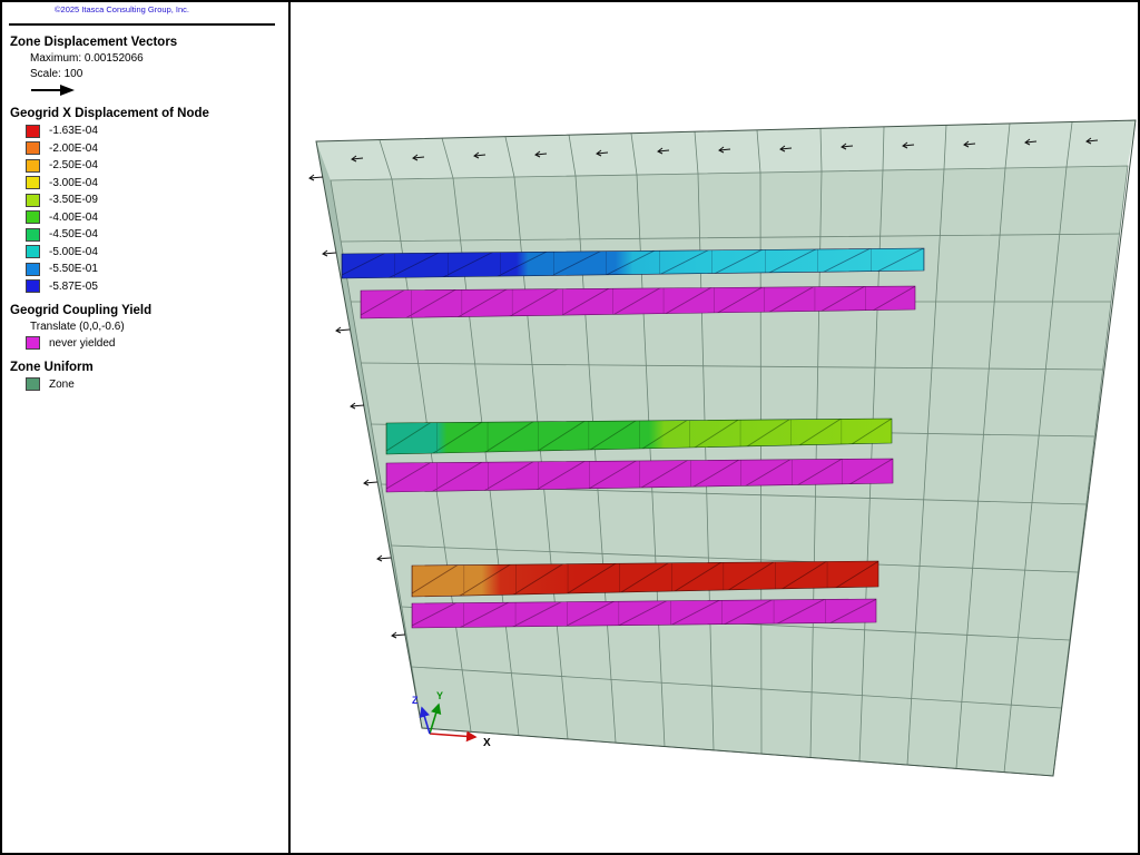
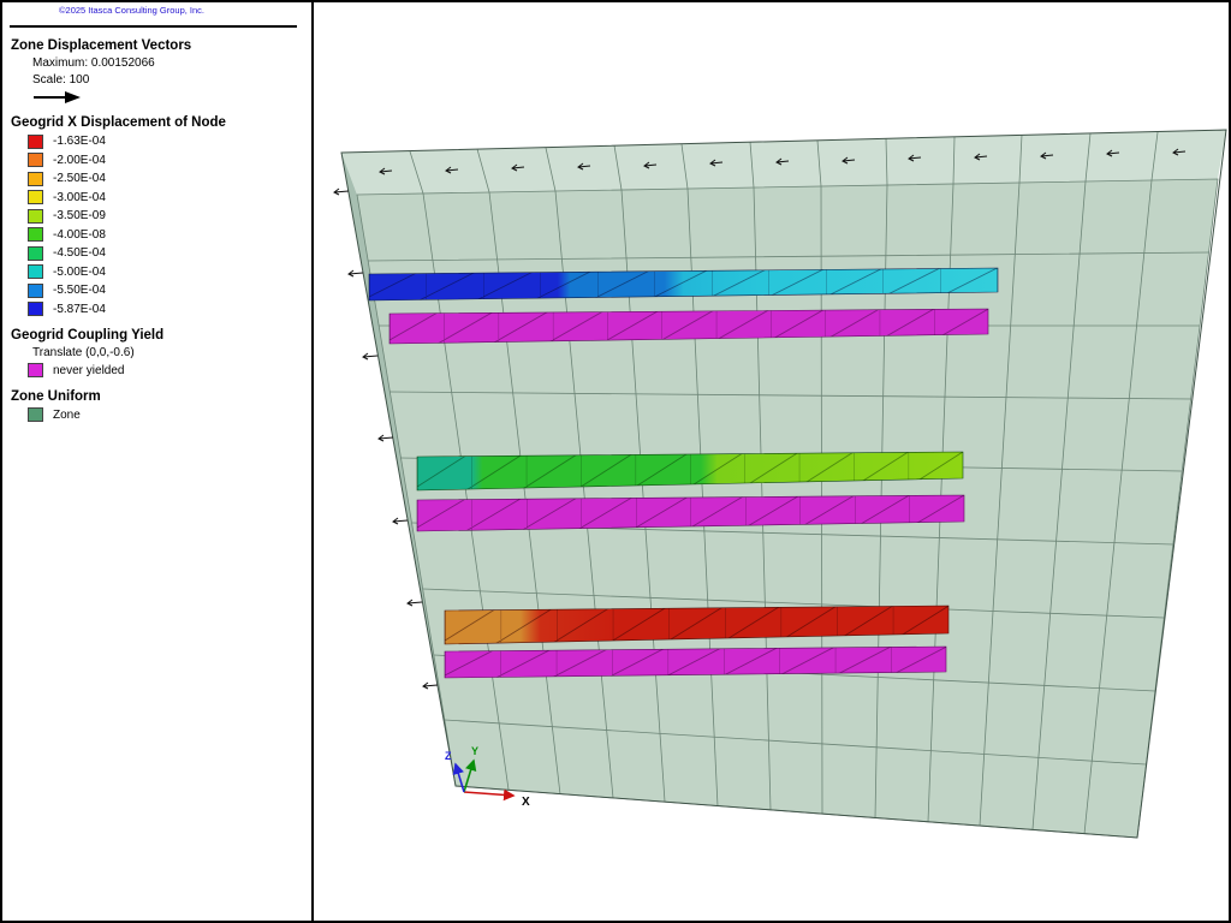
  ©2025 Itasca Consulting Group, Inc.
  Zone Displacement Vectors
  Maximum: 0.00152066
  Scale: 100
  Geogrid X Displacement of Node
  -1.63E-04
  -2.00E-04
  -2.50E-04
  -3.00E-04
  -3.50E-09
- -4.00E-04
+ -4.00E-08
  -4.50E-04
  -5.00E-04
- -5.50E-01
+ -5.50E-04
- -5.87E-05
+ -5.87E-04
  Geogrid Coupling Yield
  Translate (0,0,-0.6)
  never yielded
  Zone Uniform
  Zone
  X
  Y
  Z
